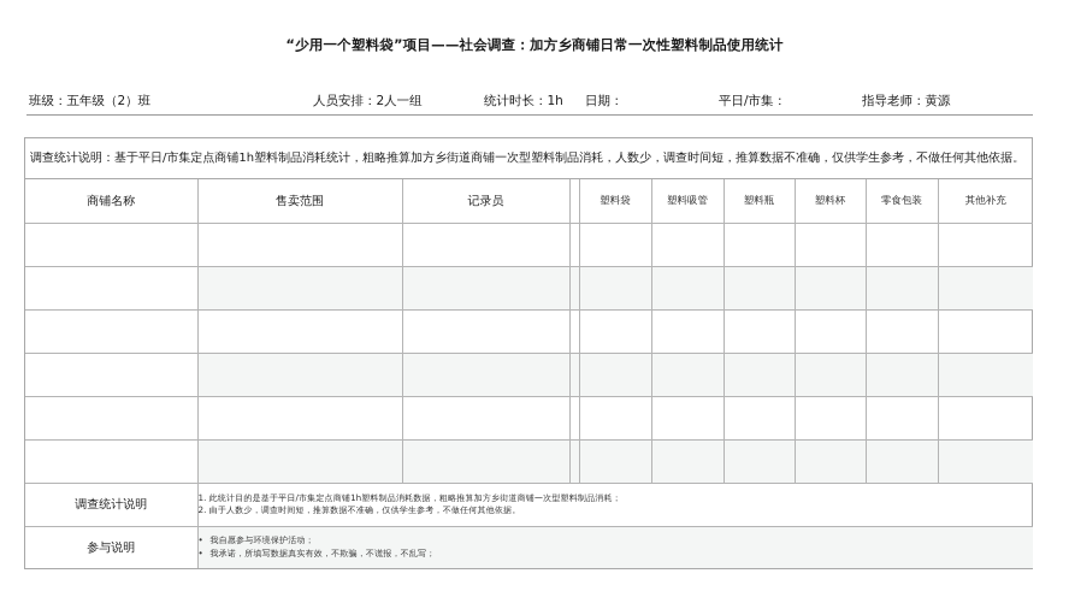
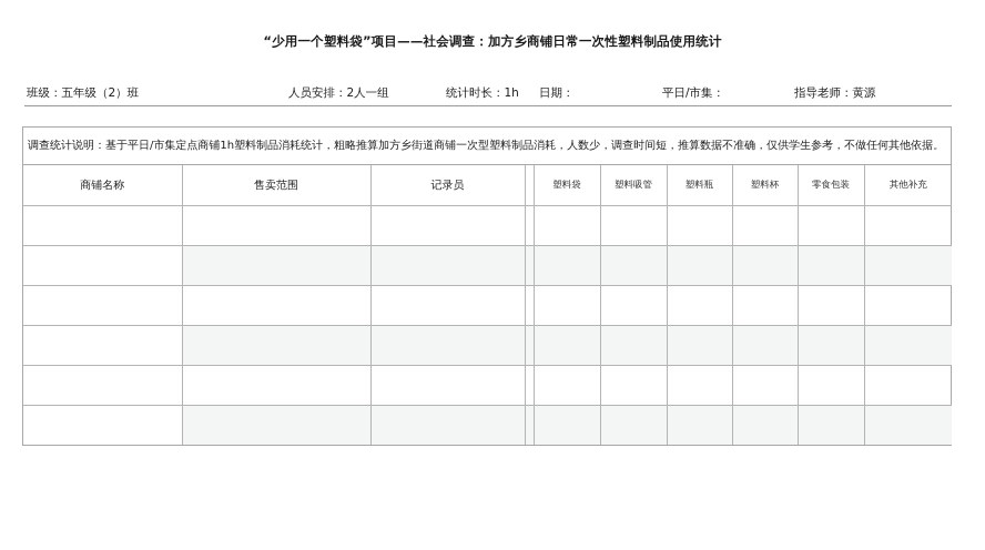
  “少用一个塑料袋”项目——社会调查：加方乡商铺日常一次性塑料制品使用统计
  班级：五年级（2）班
  人员安排：2人一组
  统计时长：1h
  日期：
  平日/市集：
  指导老师：黄源
  调查统计说明：基于平日/市集定点商铺1h塑料制品消耗统计，粗略推算加方乡街道商铺一次型塑料制品消耗，人数少，调查时间短，推算数据不准确，仅供学生参考，不做任何其他依据。
  商铺名称	售卖范围	记录员		塑料袋	塑料吸管	塑料瓶	塑料杯	零食包装	其他补充
- 调查统计说明	1. 此统计目的是基于平日/市集定点商铺1h塑料制品消耗数据，粗略推算加方乡街道商铺一次型塑料制品消耗； 2. 由于人数少，调查时间短，推算数据不准确，仅供学生参考，不做任何其他依据。
- 参与说明	• 我自愿参与环境保护活动； • 我承诺，所填写数据真实有效，不欺骗，不谎报，不乱写；
